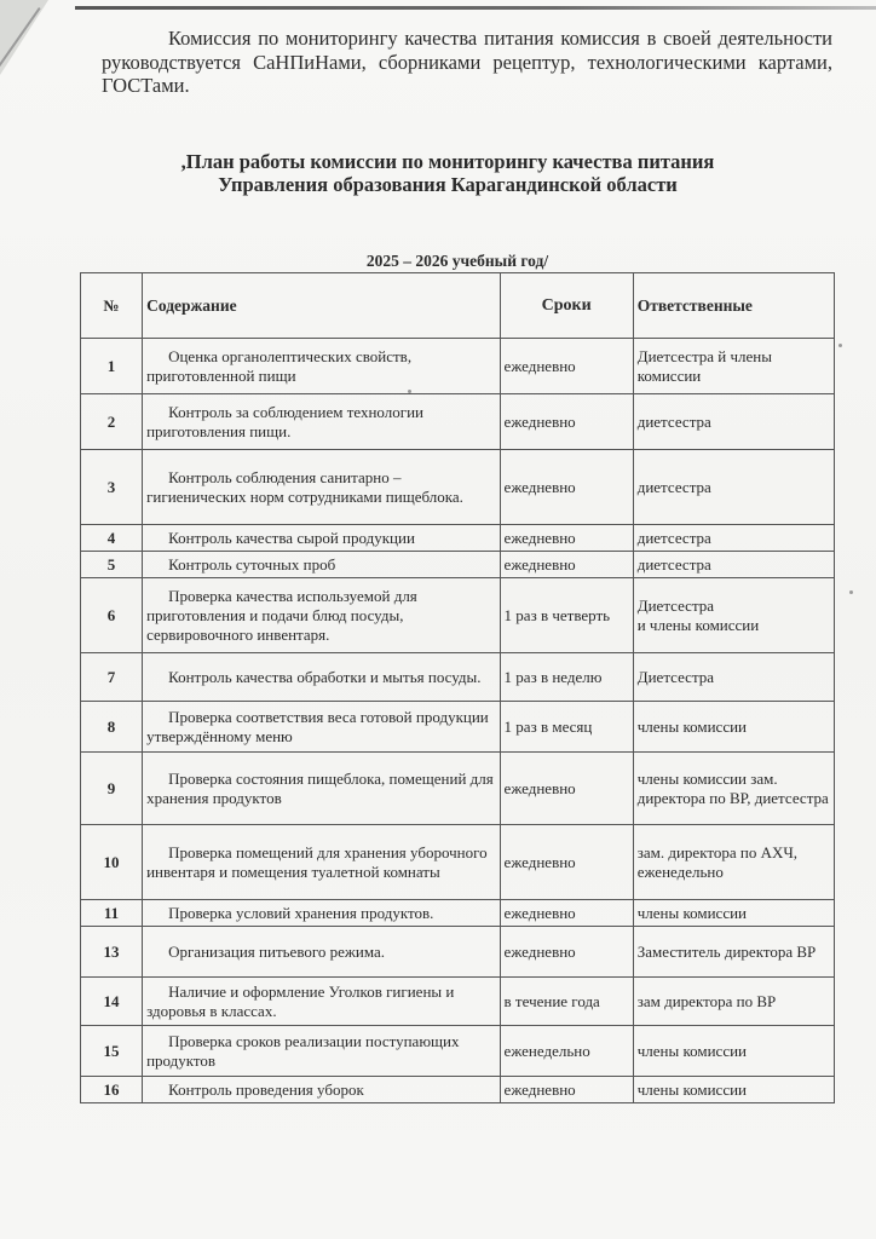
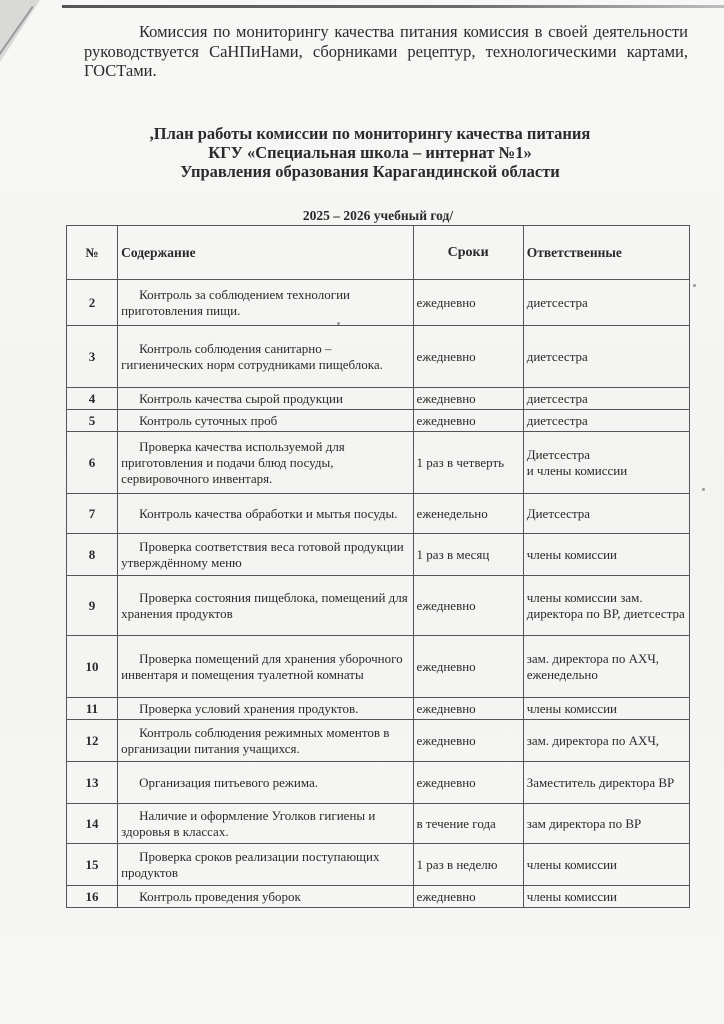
  Комиссия по мониторингу качества питания комиссия в своей деятельности руководствуется СаНПиНами, сборниками рецептур, технологическими картами, ГОСТами.
  ,План работы комиссии по мониторингу качества питания
+ КГУ «Специальная школа – интернат №1»
  Управления образования Карагандинской области
  2025 – 2026 учебный год/
  №	Содержание	Сроки	Ответственные
- 1	Оценка органолептических свойств, приготовленной пищи	ежедневно	Диетсестра й члены комиссии
  2	Контроль за соблюдением технологии приготовления пищи.	ежедневно	диетсестра
  3	Контроль соблюдения санитарно – гигиенических норм сотрудниками пищеблока.	ежедневно	диетсестра
  4	Контроль качества сырой продукции	ежедневно	диетсестра
  5	Контроль суточных проб	ежедневно	диетсестра
  6	Проверка качества используемой для приготовления и подачи блюд посуды, сервировочного инвентаря.	1 раз в четверть	Диетсестра и члены комиссии
- 7	Контроль качества обработки и мытья посуды.	1 раз в неделю	Диетсестра
+ 7	Контроль качества обработки и мытья посуды.	еженедельно	Диетсестра
  8	Проверка соответствия веса готовой продукции утверждённому меню	1 раз в месяц	члены комиссии
  9	Проверка состояния пищеблока, помещений для хранения продуктов	ежедневно	члены комиссии зам. директора по ВР, диетсестра
  10	Проверка помещений для хранения уборочного инвентаря и помещения туалетной комнаты	ежедневно	зам. директора по АХЧ, еженедельно
  11	Проверка условий хранения продуктов.	ежедневно	члены комиссии
+ 12	Контроль соблюдения режимных моментов в организации питания учащихся.	ежедневно	зам. директора по АХЧ,
  13	Организация питьевого режима.	ежедневно	Заместитель директора ВР
  14	Наличие и оформление Уголков гигиены и здоровья в классах.	в течение года	зам директора по ВР
- 15	Проверка сроков реализации поступающих продуктов	еженедельно	члены комиссии
+ 15	Проверка сроков реализации поступающих продуктов	1 раз в неделю	члены комиссии
  16	Контроль проведения уборок	ежедневно	члены комиссии
